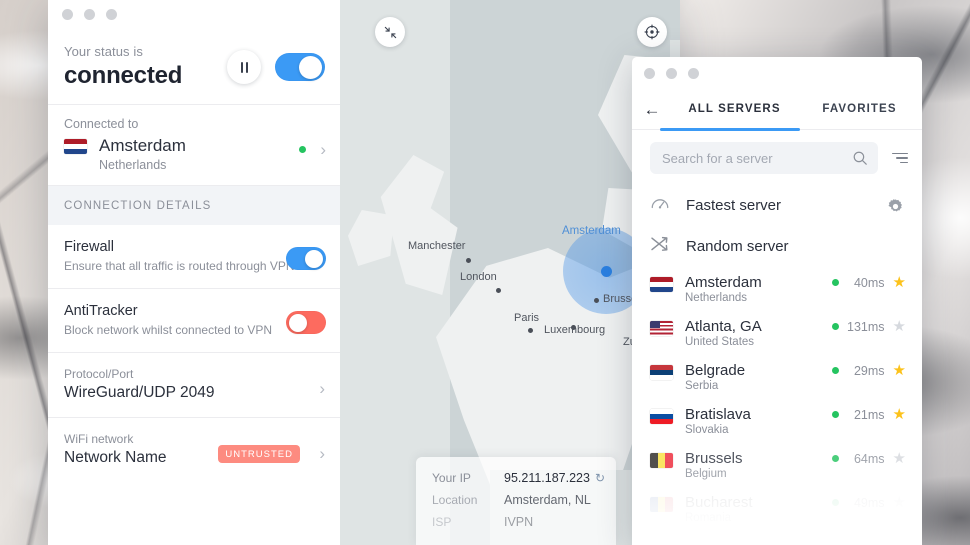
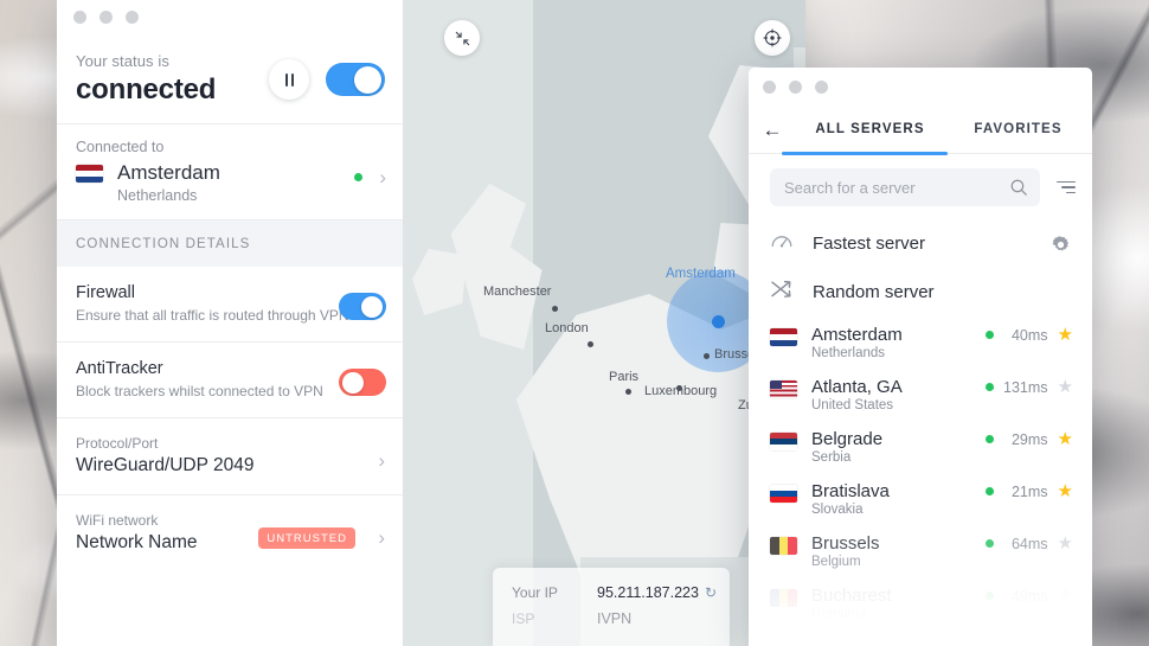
  Amsterdam
  Manchester
  London
  Paris
  Luxembourg
  Your IP
  95.211.187.223
  ↻
- Location
- Amsterdam, NL
  ISP
  IVPN
  Your status is
  connected
  Connected to
  Amsterdam
  Netherlands
  ›
  CONNECTION DETAILS
  Firewall
  Ensure that all traffic is routed through VP
  AntiTracker
- Block network whilst connected to VPN
+ Block trackers whilst connected to VPN
  Protocol/Port
  WireGuard/UDP 2049
  ›
  WiFi network
  Network Name
  UNTRUSTED
  ›
  ←
  ALL SERVERS
  FAVORITES
  Search for a server
  Fastest server
  Random server
  Amsterdam
  Netherlands
  40ms
  ★
  Atlanta, GA
  United States
  131ms
  ★
  Belgrade
  Serbia
  29ms
  ★
  Bratislava
  Slovakia
  21ms
  ★
  Brussels
  Belgium
  64ms
  ★
